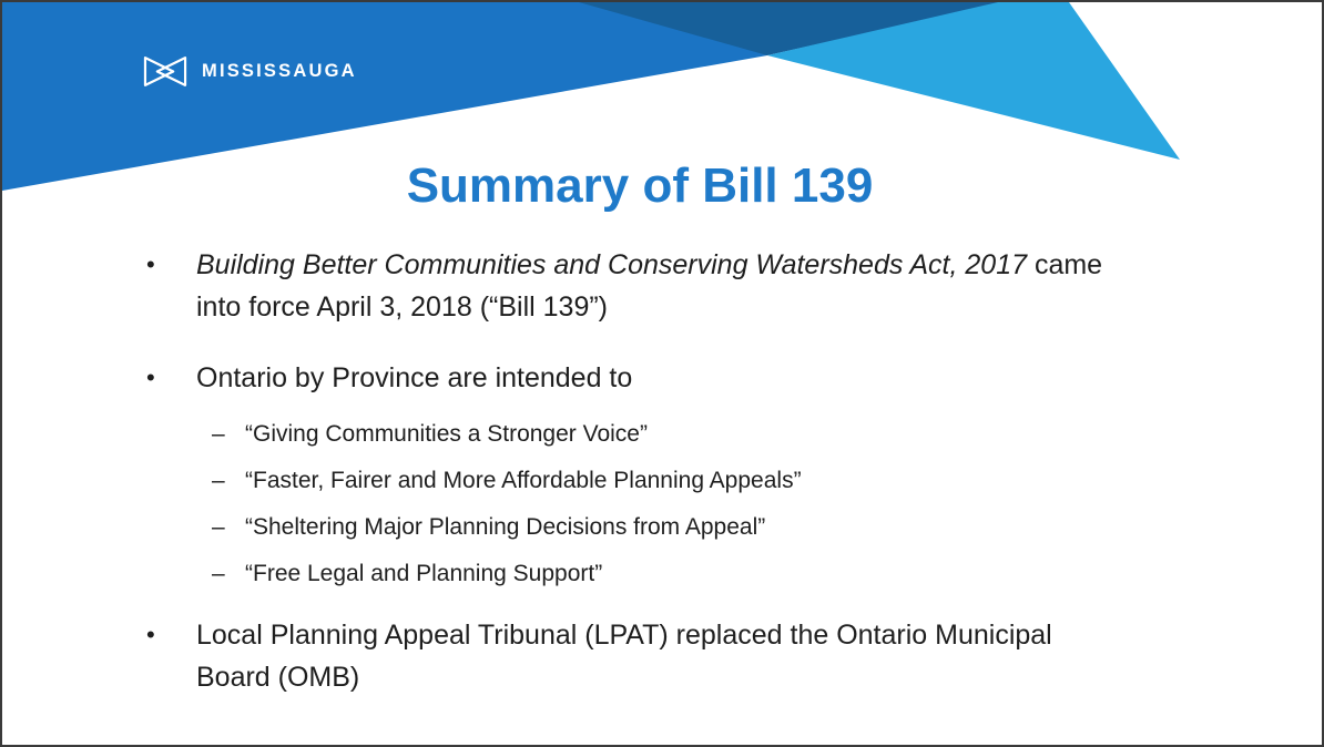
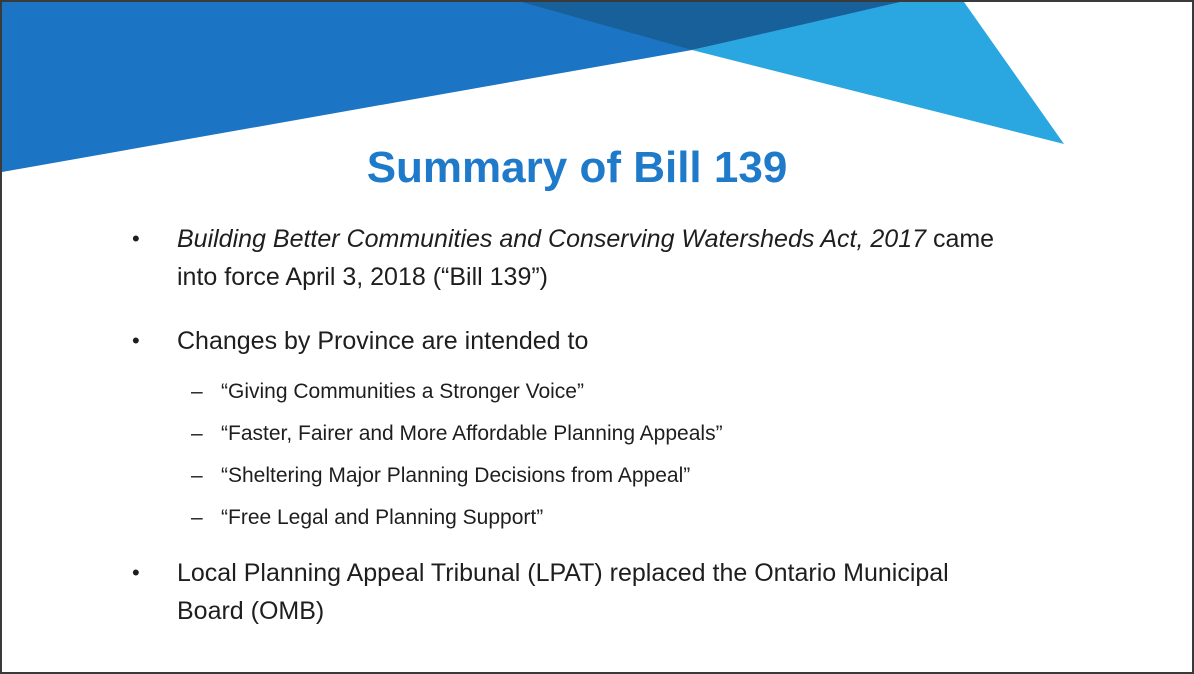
- MISSISSAUGA
  Summary of Bill 139
  •
  Building Better Communities and Conserving Watersheds Act, 2017 came
  into force April 3, 2018 (“Bill 139”)
  •
- Ontario by Province are intended to
+ Changes by Province are intended to
  –
  “Giving Communities a Stronger Voice”
  –
  “Faster, Fairer and More Affordable Planning Appeals”
  –
  “Sheltering Major Planning Decisions from Appeal”
  –
  “Free Legal and Planning Support”
  •
  Local Planning Appeal Tribunal (LPAT) replaced the Ontario Municipal
  Board (OMB)
